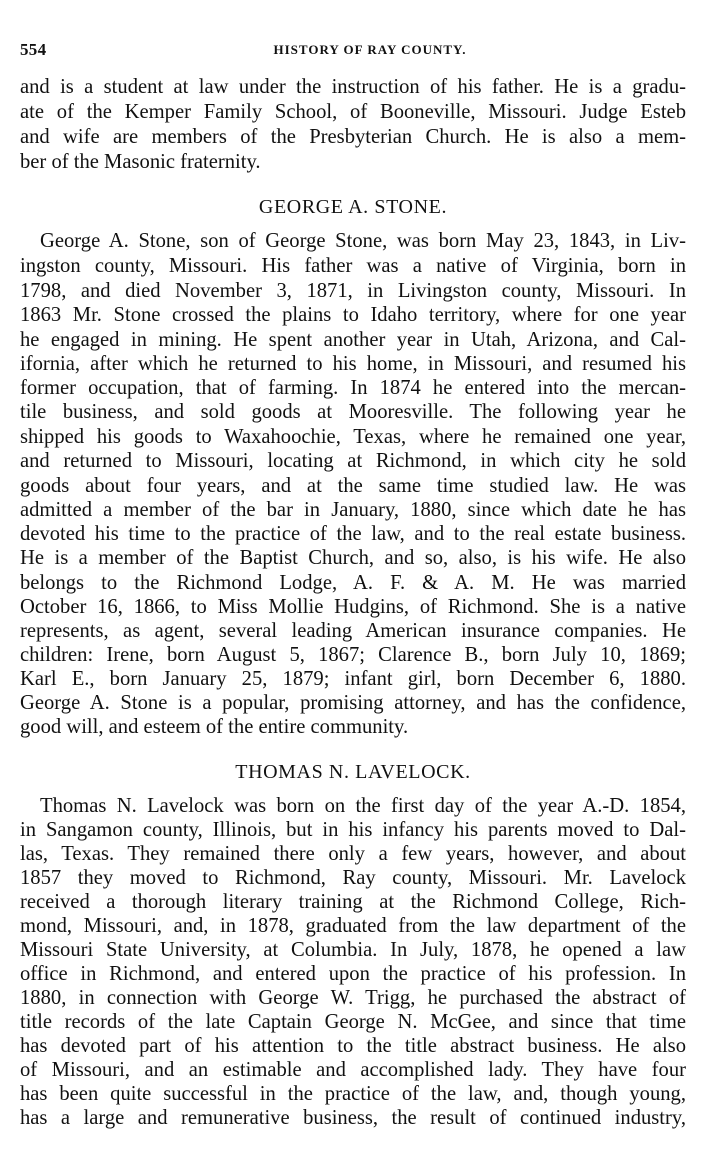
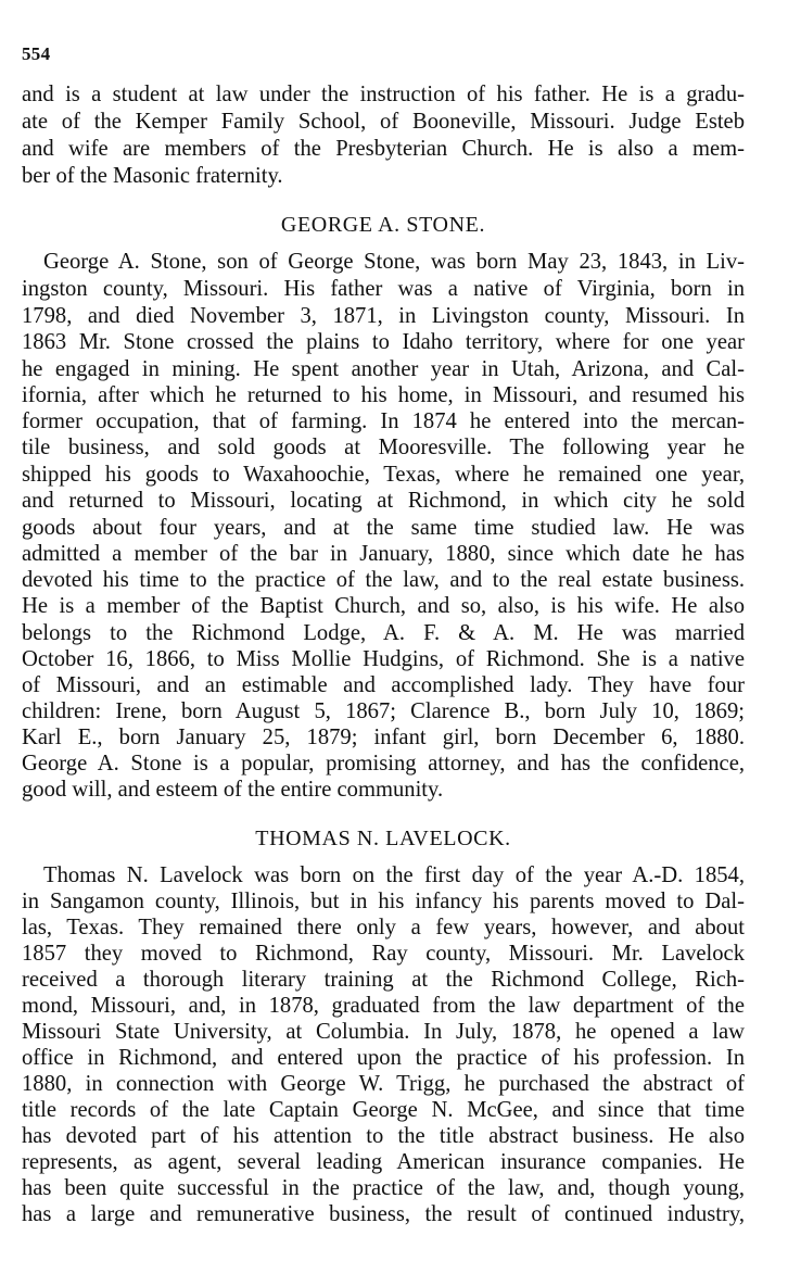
  554
- HISTORY OF RAY COUNTY.
  and is a student at law under the instruction of his father. He is a gradu-
  ate of the Kemper Family School, of Booneville, Missouri. Judge Esteb
  and wife are members of the Presbyterian Church. He is also a mem-
  ber of the Masonic fraternity.
  GEORGE A. STONE.
  George A. Stone, son of George Stone, was born May 23, 1843, in Liv-
  ingston county, Missouri. His father was a native of Virginia, born in
  1798, and died November 3, 1871, in Livingston county, Missouri. In
  1863 Mr. Stone crossed the plains to Idaho territory, where for one year
  he engaged in mining. He spent another year in Utah, Arizona, and Cal-
  ifornia, after which he returned to his home, in Missouri, and resumed his
  former occupation, that of farming. In 1874 he entered into the mercan-
  tile business, and sold goods at Mooresville. The following year he
  shipped his goods to Waxahoochie, Texas, where he remained one year,
  and returned to Missouri, locating at Richmond, in which city he sold
  goods about four years, and at the same time studied law. He was
  admitted a member of the bar in January, 1880, since which date he has
  devoted his time to the practice of the law, and to the real estate business.
  He is a member of the Baptist Church, and so, also, is his wife. He also
  belongs to the Richmond Lodge, A. F. & A. M. He was married
  October 16, 1866, to Miss Mollie Hudgins, of Richmond. She is a native
- represents, as agent, several leading American insurance companies. He
+ of Missouri, and an estimable and accomplished lady. They have four
  children: Irene, born August 5, 1867; Clarence B., born July 10, 1869;
  Karl E., born January 25, 1879; infant girl, born December 6, 1880.
  George A. Stone is a popular, promising attorney, and has the confidence,
  good will, and esteem of the entire community.
  THOMAS N. LAVELOCK.
  Thomas N. Lavelock was born on the first day of the year A.-D. 1854,
  in Sangamon county, Illinois, but in his infancy his parents moved to Dal-
  las, Texas. They remained there only a few years, however, and about
  1857 they moved to Richmond, Ray county, Missouri. Mr. Lavelock
  received a thorough literary training at the Richmond College, Rich-
  mond, Missouri, and, in 1878, graduated from the law department of the
  Missouri State University, at Columbia. In July, 1878, he opened a law
  office in Richmond, and entered upon the practice of his profession. In
  1880, in connection with George W. Trigg, he purchased the abstract of
  title records of the late Captain George N. McGee, and since that time
  has devoted part of his attention to the title abstract business. He also
- of Missouri, and an estimable and accomplished lady. They have four
+ represents, as agent, several leading American insurance companies. He
  has been quite successful in the practice of the law, and, though young,
  has a large and remunerative business, the result of continued industry,
